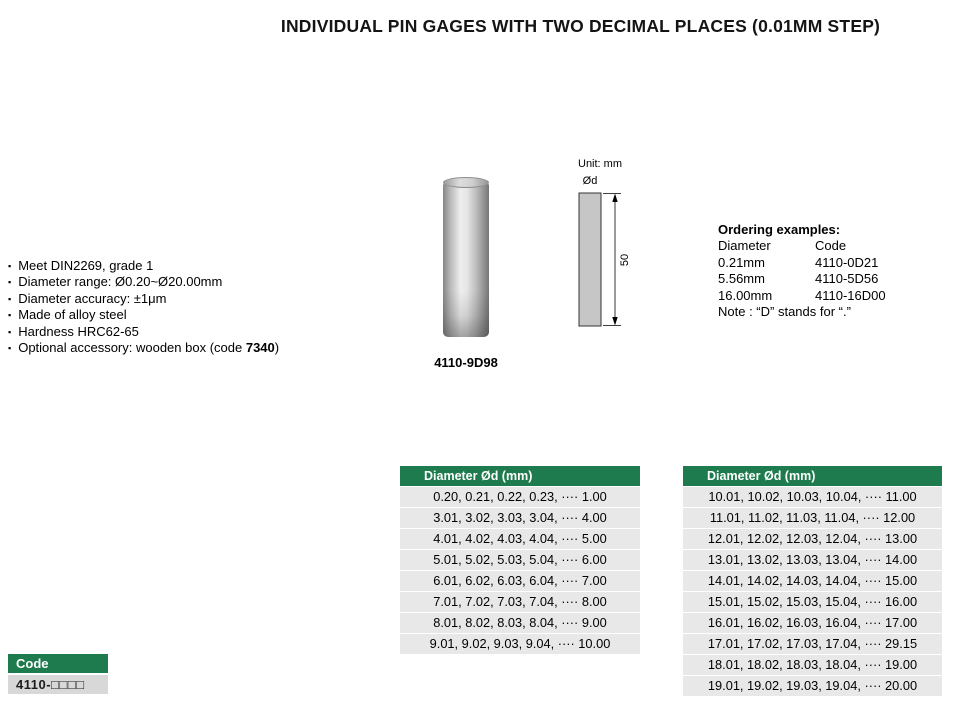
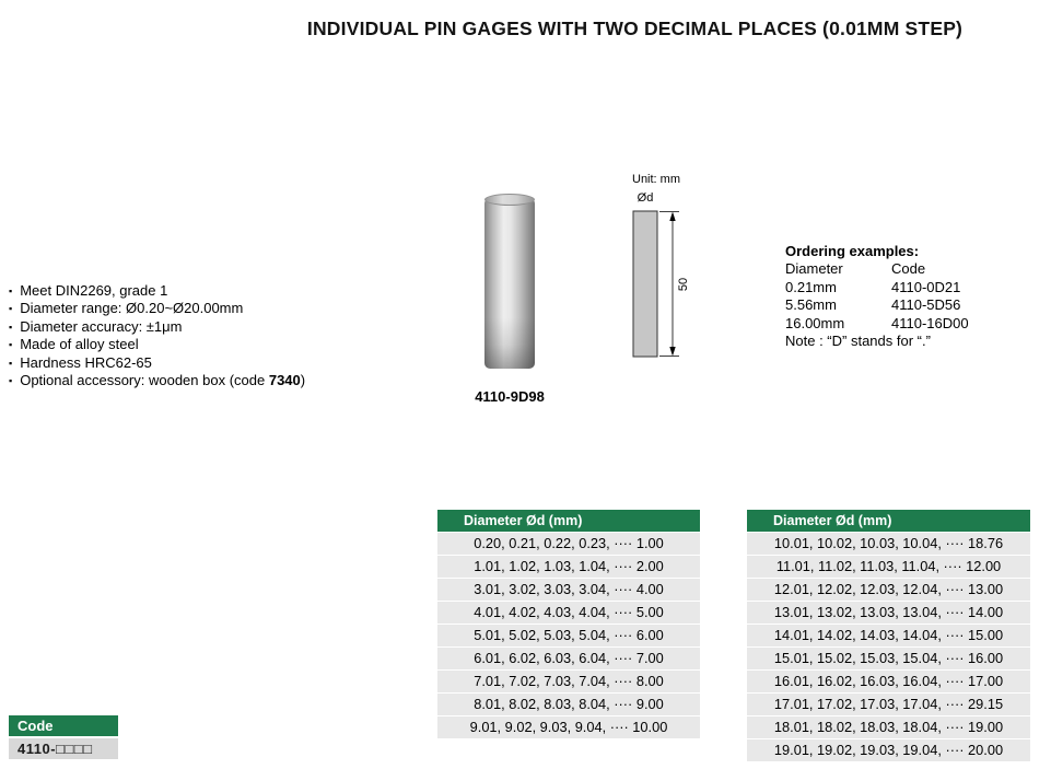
  INDIVIDUAL PIN GAGES WITH TWO DECIMAL PLACES (0.01MM STEP)
  ▪
  Meet DIN2269, grade 1
  ▪
  Diameter range: Ø0.20~Ø20.00mm
  ▪
  Diameter accuracy: ±1μm
  ▪
  Made of alloy steel
  ▪
  Hardness HRC62-65
  ▪
  Optional accessory: wooden box (code 7340)
  4110-9D98
  Unit: mm
  Ød
  Ordering examples:
  Diameter
  Code
  0.21mm
  4110-0D21
  5.56mm
  4110-5D56
  16.00mm
  4110-16D00
  Note : “D” stands for “.”
  Diameter Ød (mm)
  0.20, 0.21, 0.22, 0.23, ···· 1.00
+ 1.01, 1.02, 1.03, 1.04, ···· 2.00
  3.01, 3.02, 3.03, 3.04, ···· 4.00
  4.01, 4.02, 4.03, 4.04, ···· 5.00
  5.01, 5.02, 5.03, 5.04, ···· 6.00
  6.01, 6.02, 6.03, 6.04, ···· 7.00
  7.01, 7.02, 7.03, 7.04, ···· 8.00
  8.01, 8.02, 8.03, 8.04, ···· 9.00
  9.01, 9.02, 9.03, 9.04, ···· 10.00
  Diameter Ød (mm)
- 10.01, 10.02, 10.03, 10.04, ···· 11.00
+ 10.01, 10.02, 10.03, 10.04, ···· 18.76
  11.01, 11.02, 11.03, 11.04, ···· 12.00
  12.01, 12.02, 12.03, 12.04, ···· 13.00
  13.01, 13.02, 13.03, 13.04, ···· 14.00
  14.01, 14.02, 14.03, 14.04, ···· 15.00
  15.01, 15.02, 15.03, 15.04, ···· 16.00
  16.01, 16.02, 16.03, 16.04, ···· 17.00
  17.01, 17.02, 17.03, 17.04, ···· 29.15
  18.01, 18.02, 18.03, 18.04, ···· 19.00
  19.01, 19.02, 19.03, 19.04, ···· 20.00
  Code
  4110-□□□□
